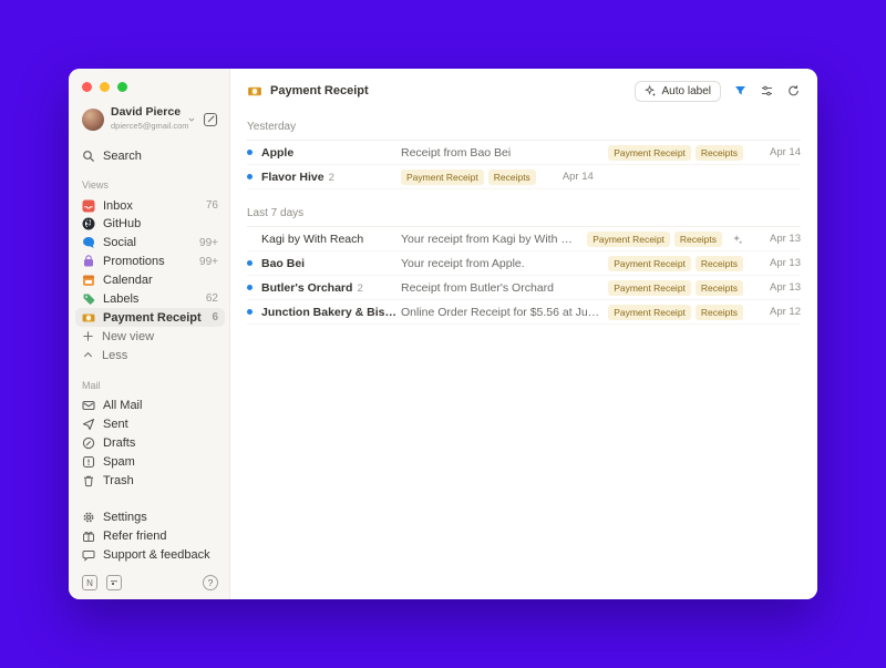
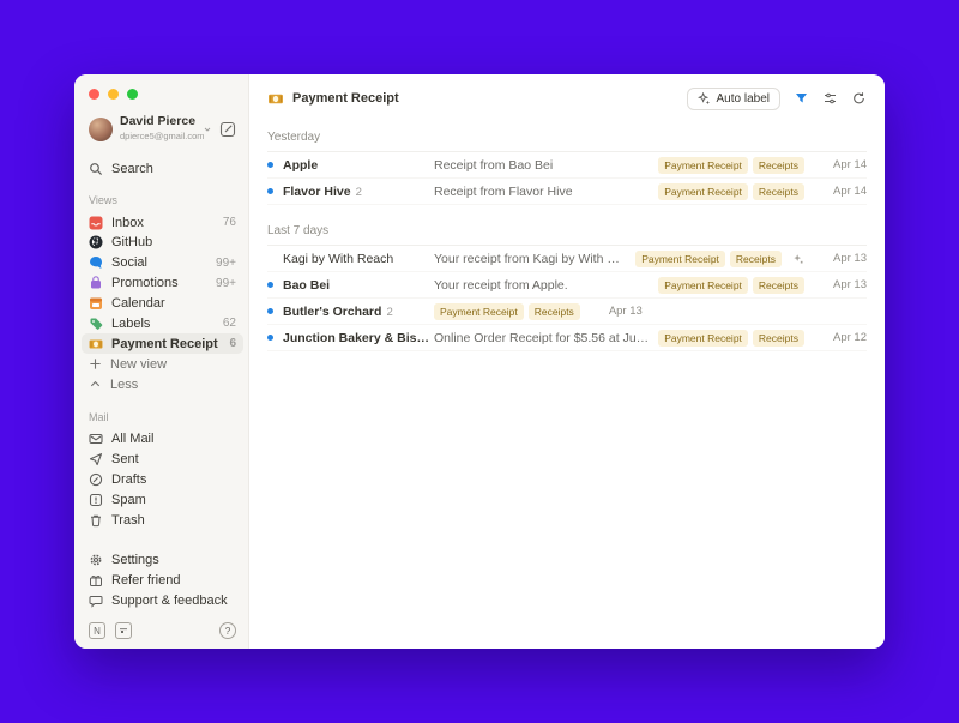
  David Pierce
  dpierce5@gmail.com
  Search
  Views
  Inbox
  76
  GitHub
  Social
  99+
  Promotions
  99+
  Calendar
  Labels
  62
  Payment Receipt
  6
  New view
  Less
  Mail
  All Mail
  Sent
  Drafts
  Spam
  Trash
  Settings
  Refer friend
  Support & feedback
  N
  ?
  Payment Receipt
  Auto label
  Yesterday
  Apple
  Receipt from Bao Bei
  Payment Receipt
  Receipts
  Apr 14
  Flavor Hive
  2
+ Receipt from Flavor Hive
  Payment Receipt
  Receipts
  Apr 14
  Last 7 days
  Kagi by With Reach
  Payment Receipt
  Receipts
  Apr 13
  Bao Bei
  Your receipt from Apple.
  Payment Receipt
  Receipts
  Apr 13
  Butler's Orchard
  2
- Receipt from Butler's Orchard
  Payment Receipt
  Receipts
  Apr 13
  Junction Bakery & Bistr
  Payment Receipt
  Receipts
  Apr 12
